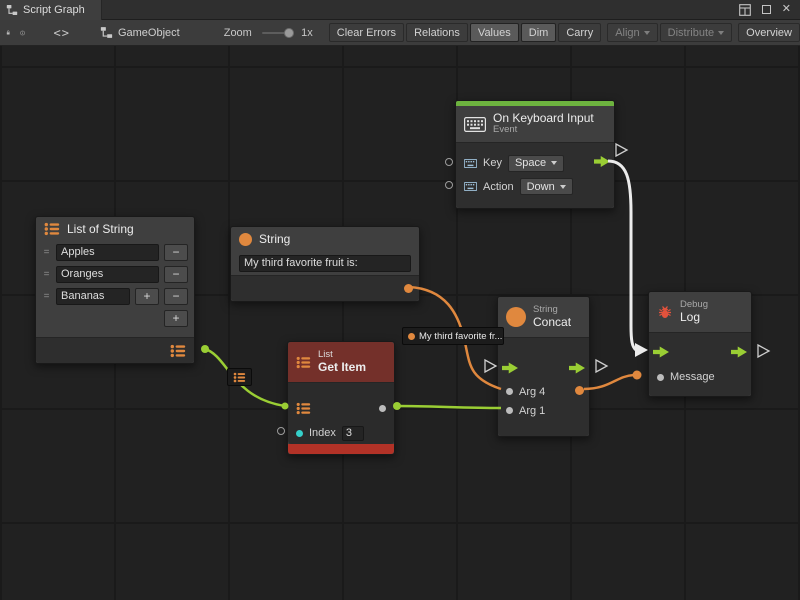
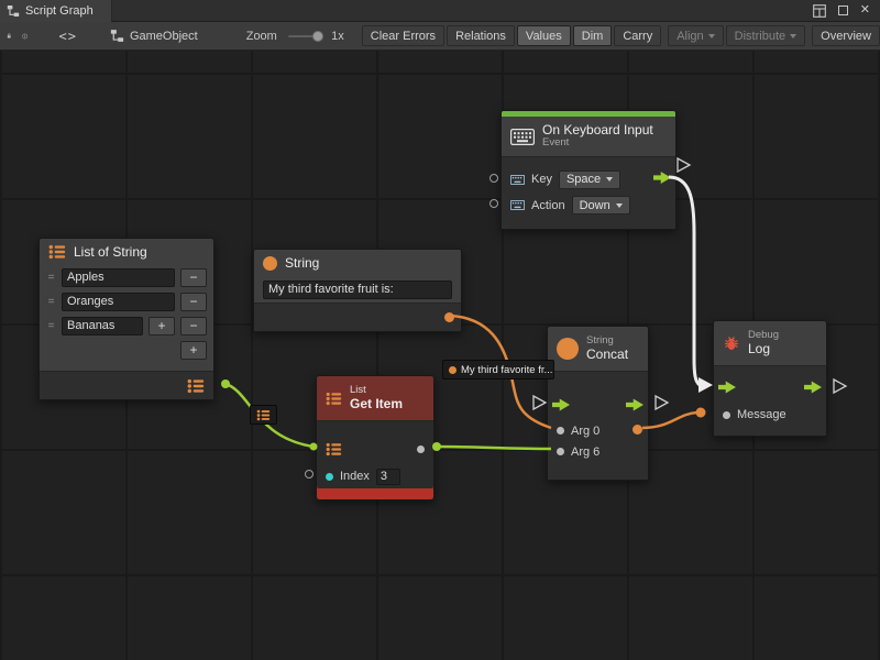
  Script Graph
  ✕
  <>
  GameObject
  Zoom
  1x
  Clear Errors
  Relations
  Values
  Dim
  Carry
  Align
  Distribute
  Overview
  List of String
  =
  Apples
  −
  =
  Oranges
  −
  =
  Bananas
  +
  −
  +
  String
  My third favorite fruit is:
  List
  Get Item
  Index
  3
  On Keyboard Input
  Event
  Key
  Space
  Action
  Down
  String
  Concat
- Arg 4
+ Arg 0
- Arg 1
+ Arg 6
  Debug
  Log
  Message
  My third favorite fr...
